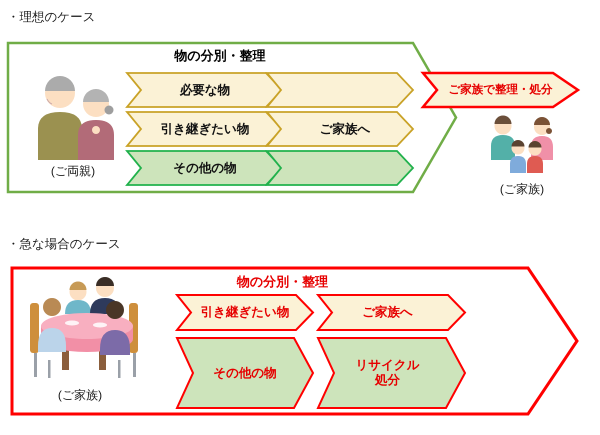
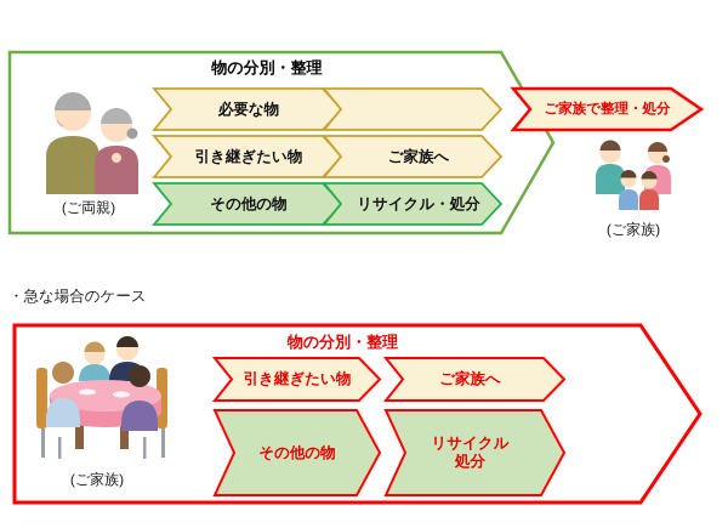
- ・理想のケース
  物の分別・整理
  必要な物
  引き継ぎたい物
  ご家族へ
  その他の物
+ リサイクル・処分
  ご家族で整理・処分
  (ご両親)
  (ご家族)
  ・急な場合のケース
  物の分別・整理
  引き継ぎたい物
  ご家族へ
  その他の物
  リサイクル
  処分
  (ご家族)
